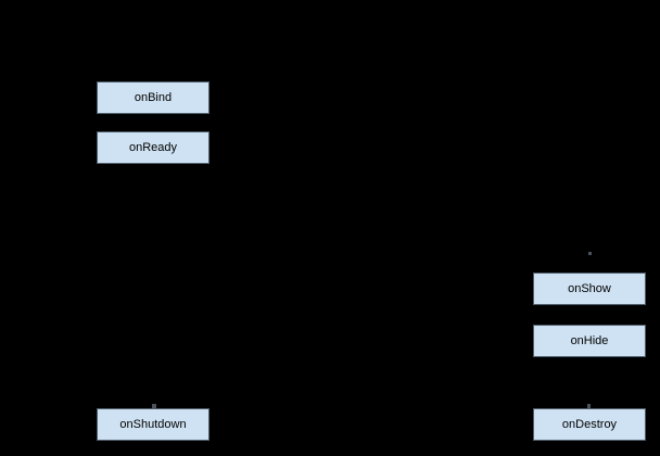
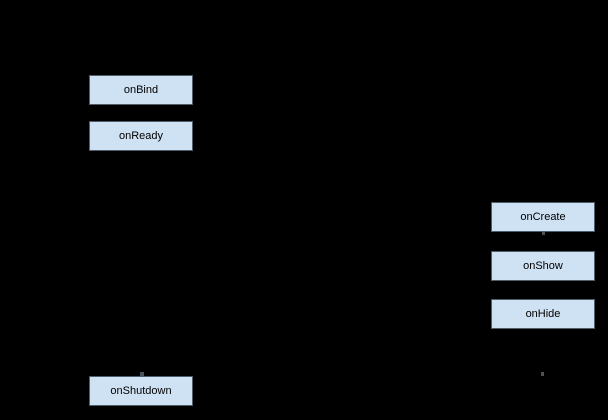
  onBind
  onReady
+ onCreate
  onShow
  onHide
  onShutdown
- onDestroy
